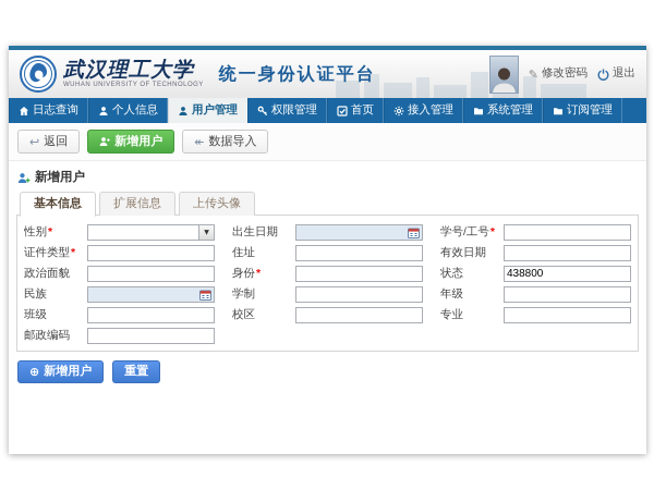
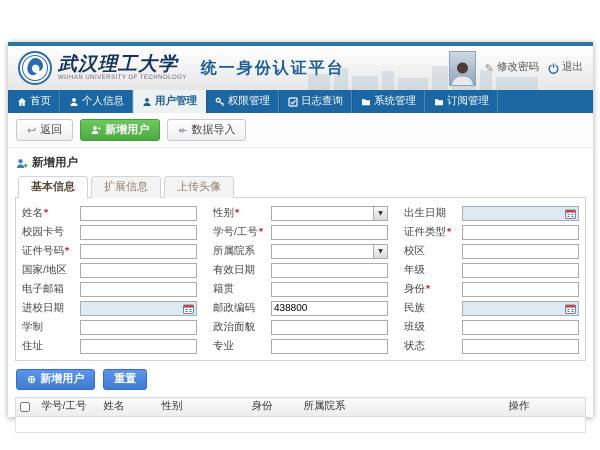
  武汉理工大学
  统一身份认证平台
  ✎
  修改密码
  退出
- 日志查询
+ 首页
  个人信息
  用户管理
  权限管理
- 首页
+ 日志查询
- 接入管理
  系统管理
  订阅管理
  ↩
  返回
  新增用户
  ↞
  数据导入
  新增用户
  基本信息
  扩展信息
  上传头像
+ 姓名*
  性别*
  出生日期
+ 校园卡号
  学号/工号*
  证件类型*
+ 证件号码*
+ 所属院系
- 住址
+ 校区
+ 国家/地区
  有效日期
- 政治面貌
+ 年级
+ 电子邮箱
+ 籍贯
  身份*
+ 进校日期
- 状态
+ 邮政编码
  438800
  民族
  学制
- 年级
+ 政治面貌
  班级
- 校区
+ 住址
  专业
- 邮政编码
+ 状态
  ⊕
  新增用户
  重置
+ 	学号/工号	姓名	性别	身份	所属院系	操作
